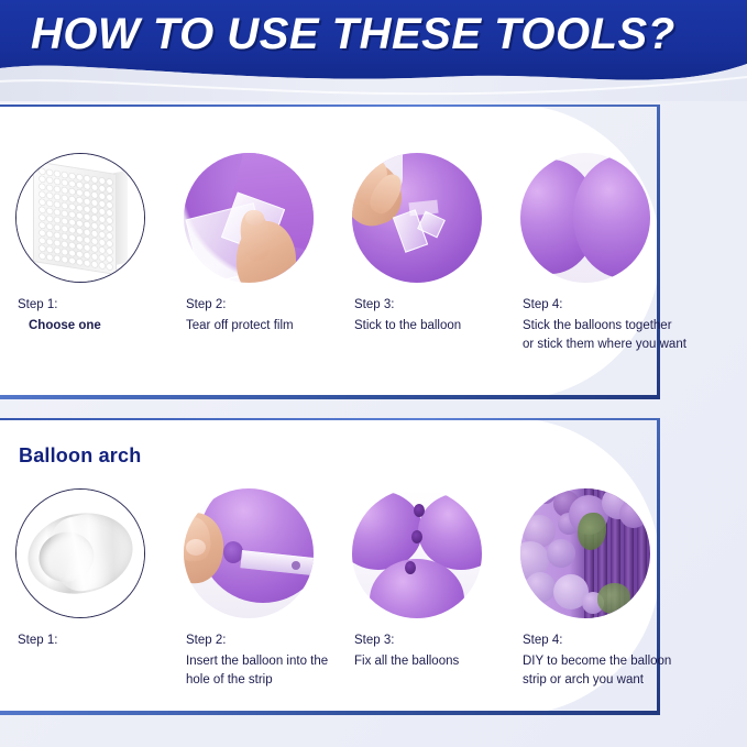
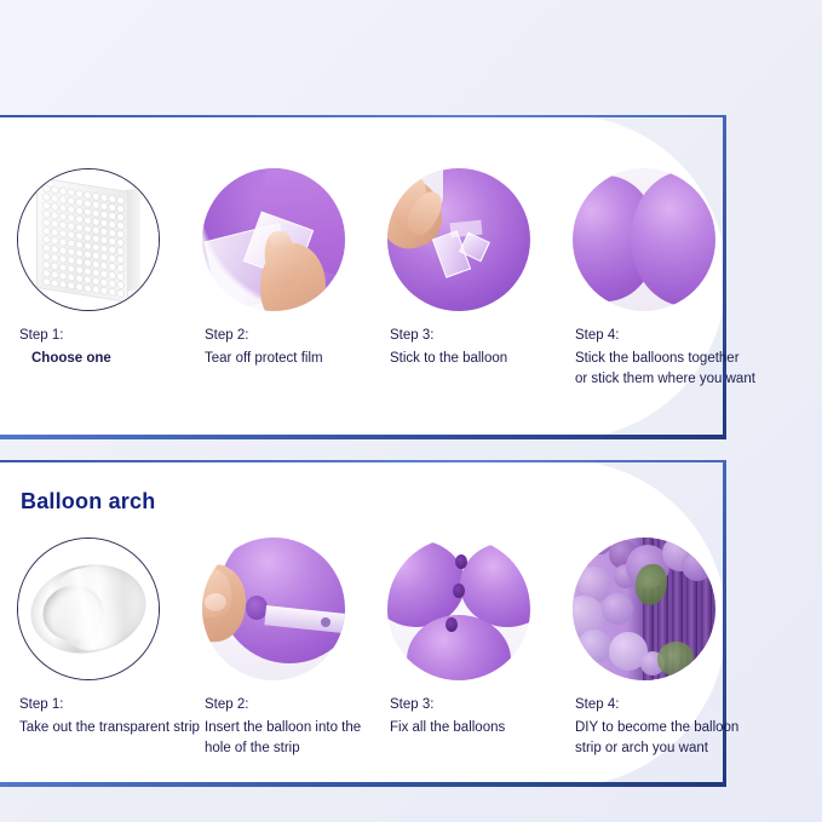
- HOW TO USE THESE TOOLS?
  Step 1:
  Choose one
  Step 2:
  Tear off protect film
  Step 3:
  Stick to the balloon
  Step 4:
  Stick the balloons together
  or stick them where you want
  Balloon arch
  Step 1:
+ Take out the transparent strip
  Step 2:
  Insert the balloon into the
  hole of the strip
  Step 3:
  Fix all the balloons
  Step 4:
  DIY to become the balloon
  strip or arch you want
